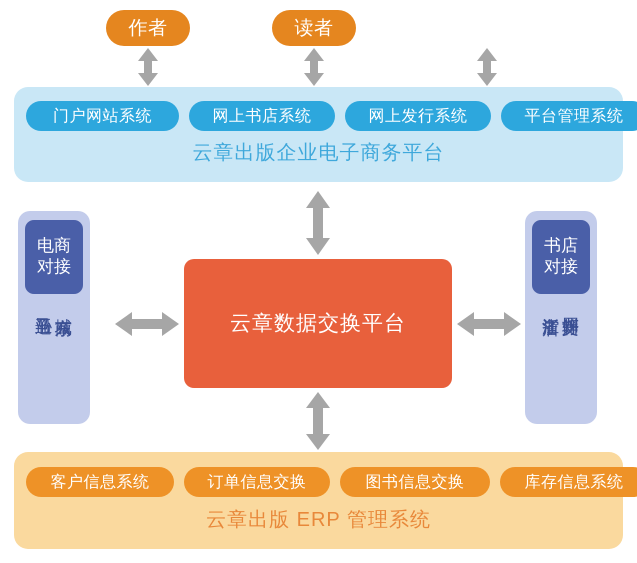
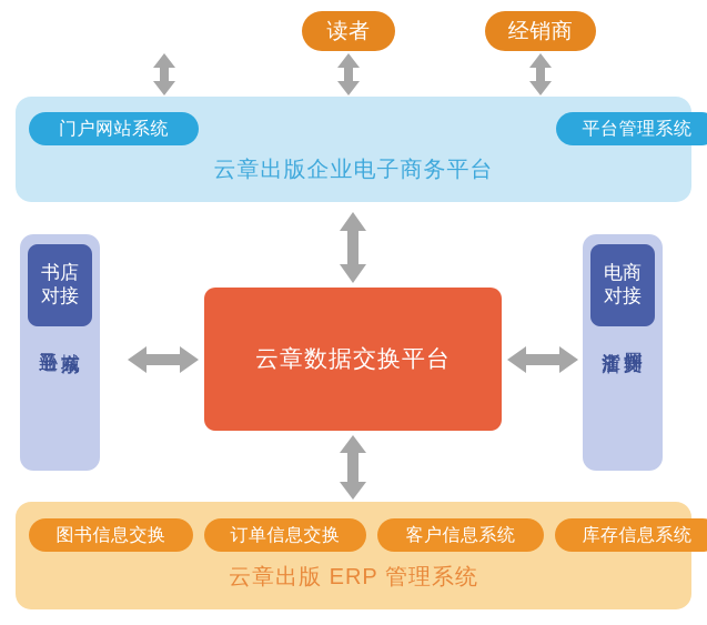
- 作者
  读者
+ 经销商
  门户网站系统
- 网上书店系统
- 网上发行系统
  平台管理系统
  云章出版企业电子商务平台
- 电商
+ 书店
  对接
  云章数据交换平台
- 书店
+ 电商
  对接
- 客户信息系统
+ 图书信息交换
  订单信息交换
- 图书信息交换
+ 客户信息系统
  库存信息系统
  云章出版 ERP 管理系统
